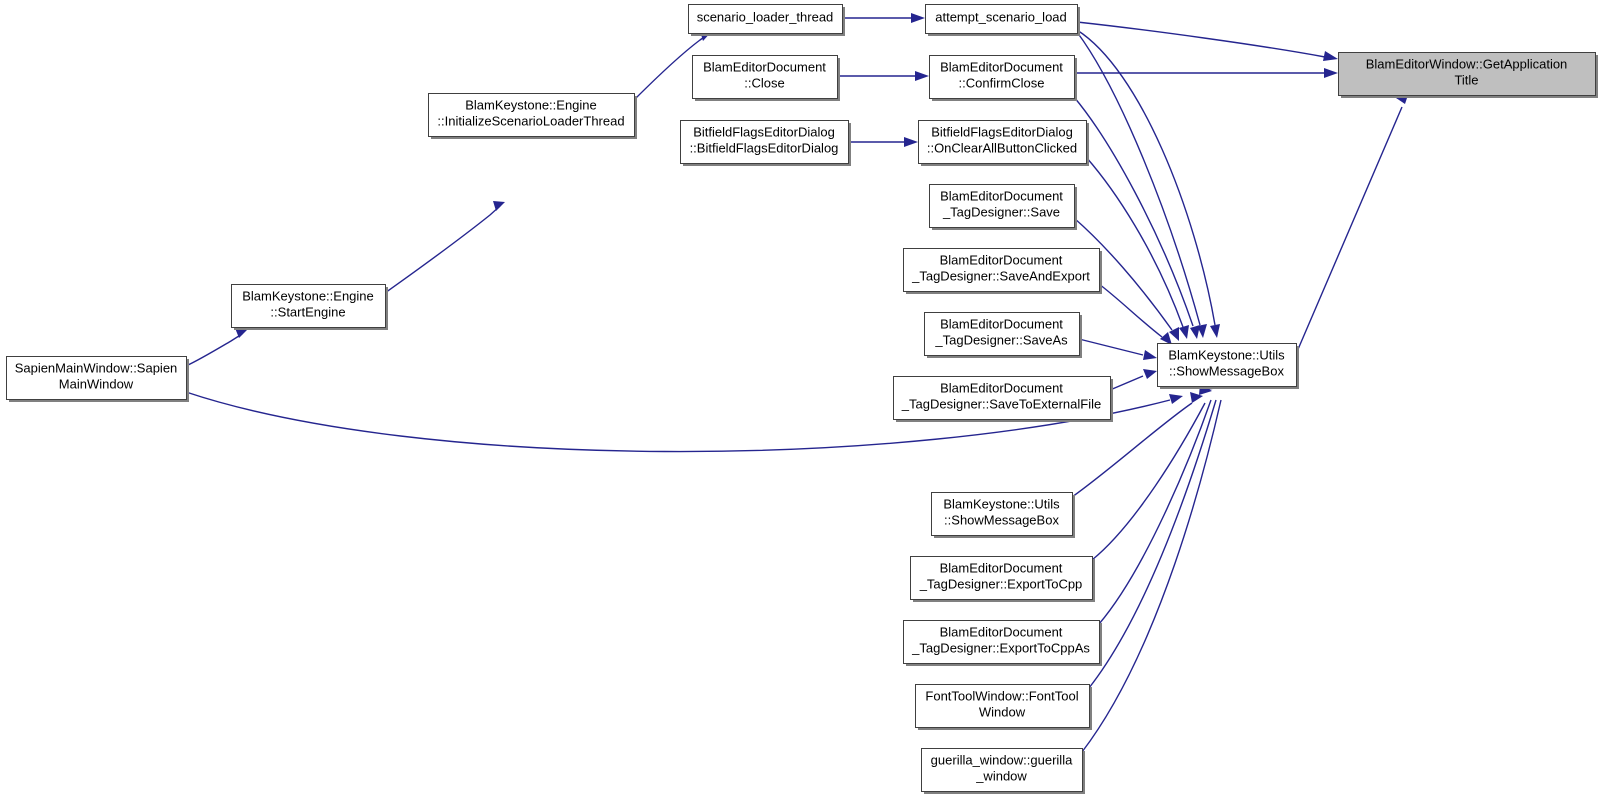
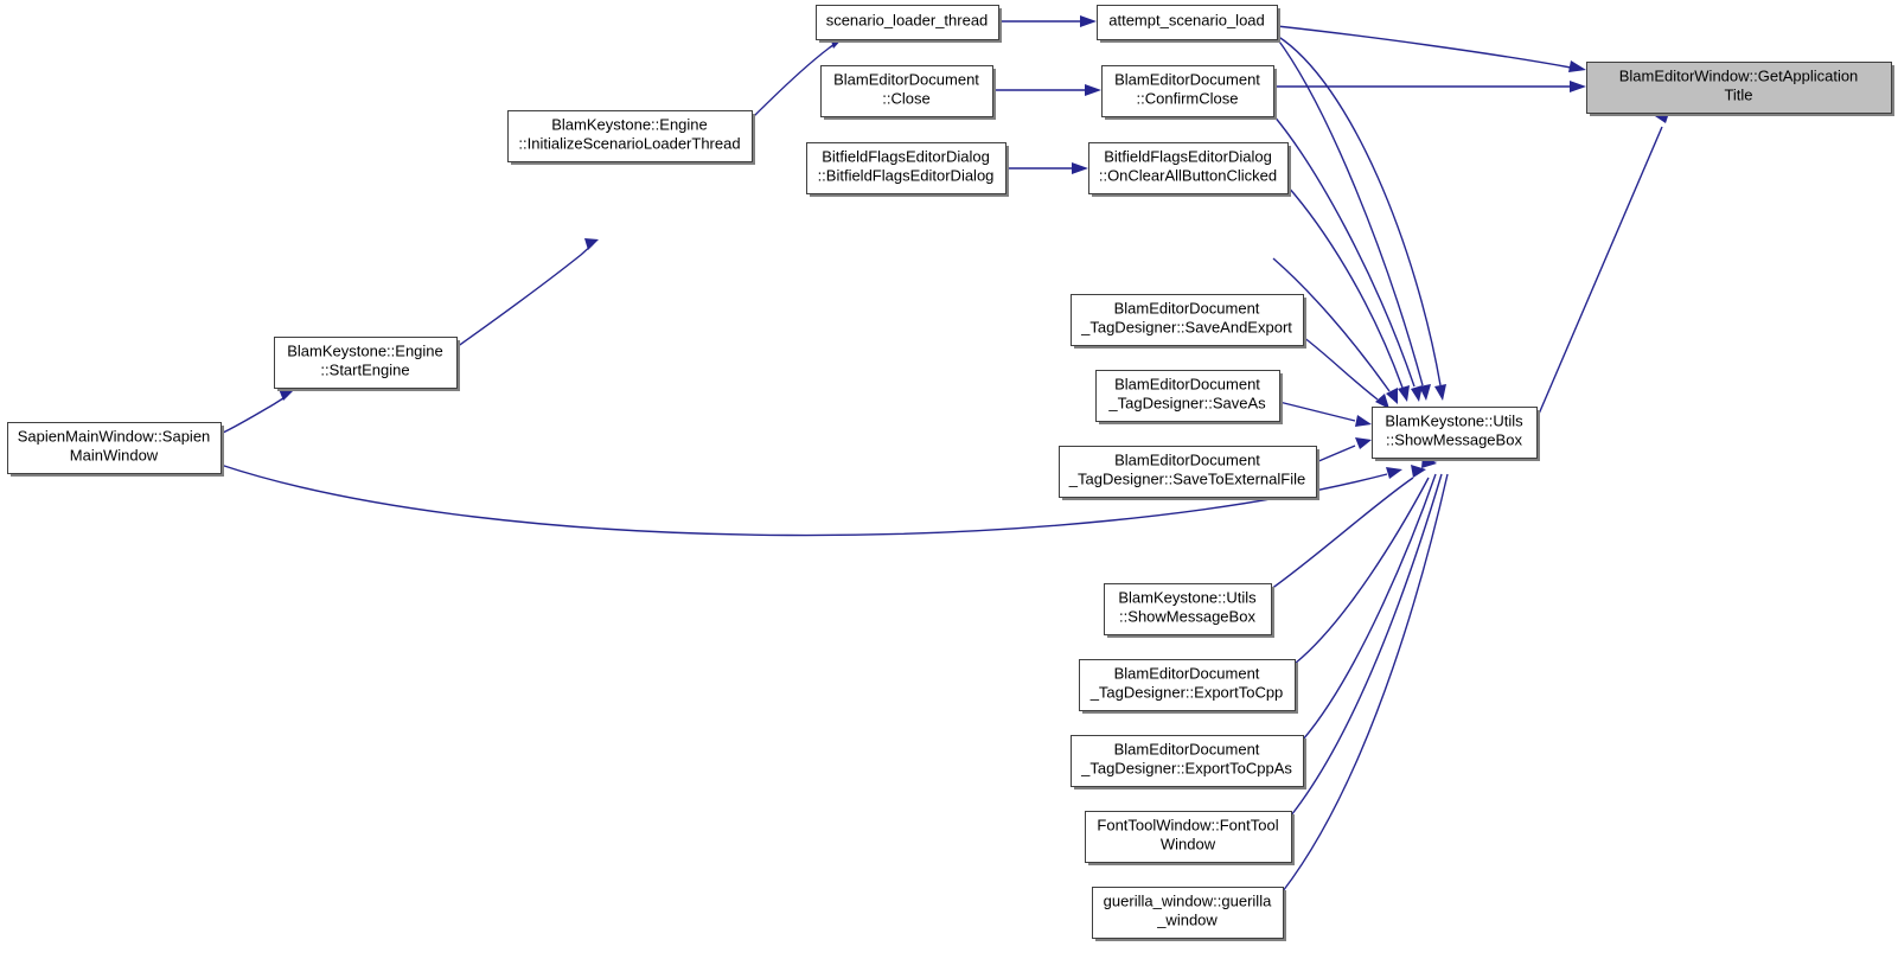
  SapienMainWindow::Sapien MainWindow
  BlamKeystone::Engine ::StartEngine
  BlamKeystone::Engine ::InitializeScenarioLoaderThread
  scenario_loader_thread
  attempt_scenario_load
  BlamEditorDocument ::Close
  BlamEditorDocument ::ConfirmClose
  BitfieldFlagsEditorDialog ::BitfieldFlagsEditorDialog
  BitfieldFlagsEditorDialog ::OnClearAllButtonClicked
- BlamEditorDocument _TagDesigner::Save
  BlamEditorDocument _TagDesigner::SaveAndExport
  BlamEditorDocument _TagDesigner::SaveAs
  BlamEditorDocument _TagDesigner::SaveToExternalFile
  BlamKeystone::Utils ::ShowMessageBox
  BlamEditorDocument _TagDesigner::ExportToCpp
  BlamEditorDocument _TagDesigner::ExportToCppAs
  FontToolWindow::FontTool Window
  guerilla_window::guerilla _window
  BlamKeystone::Utils ::ShowMessageBox
  BlamEditorWindow::GetApplication Title
